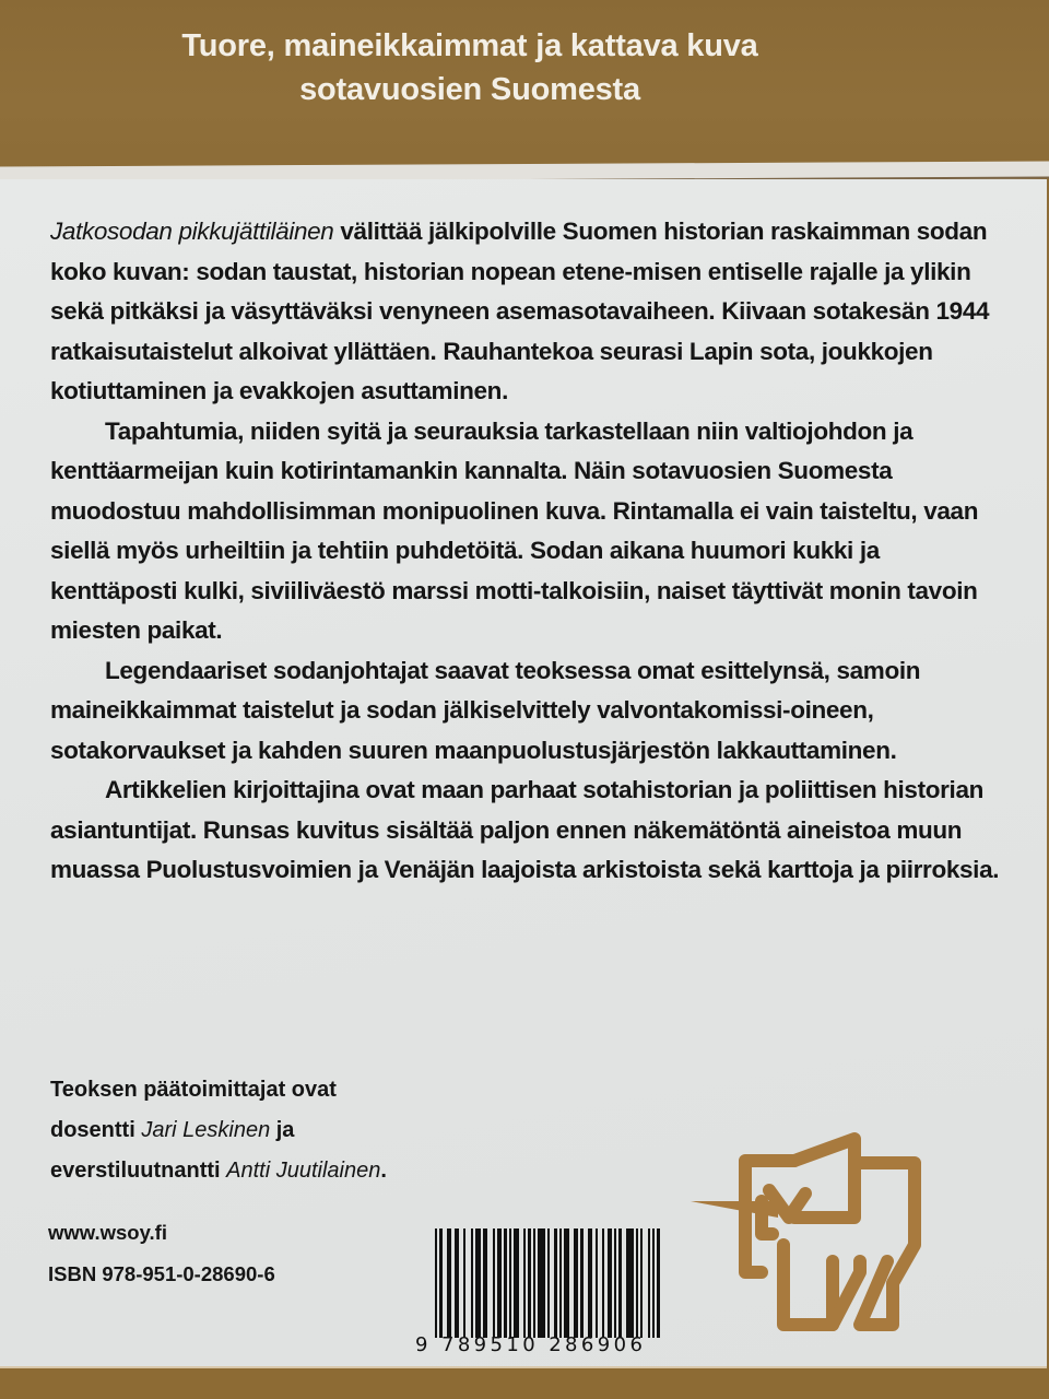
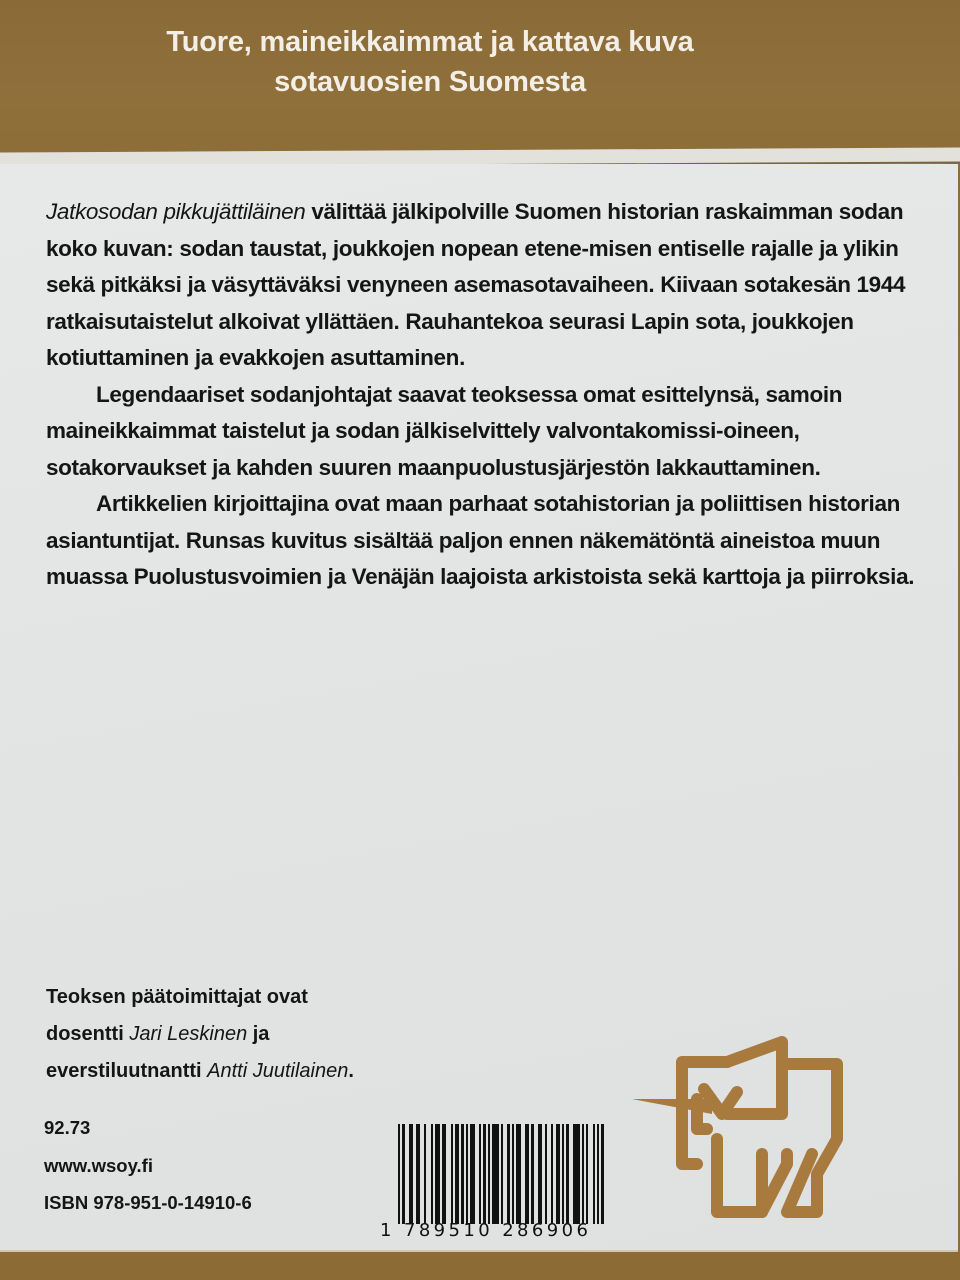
  Tuore, maineikkaimmat ja kattava kuva
  sotavuosien Suomesta
- Jatkosodan pikkujättiläinen välittää jälkipolville Suomen historian raskaimman sodan koko kuvan: sodan taustat, historian nopean etene-misen entiselle rajalle ja ylikin sekä pitkäksi ja väsyttäväksi venyneen asemasotavaiheen. Kiivaan sotakesän 1944 ratkaisutaistelut alkoivat yllättäen. Rauhantekoa seurasi Lapin sota, joukkojen kotiuttaminen ja evakkojen asuttaminen.
+ Jatkosodan pikkujättiläinen välittää jälkipolville Suomen historian raskaimman sodan koko kuvan: sodan taustat, joukkojen nopean etene-misen entiselle rajalle ja ylikin sekä pitkäksi ja väsyttäväksi venyneen asemasotavaiheen. Kiivaan sotakesän 1944 ratkaisutaistelut alkoivat yllättäen. Rauhantekoa seurasi Lapin sota, joukkojen kotiuttaminen ja evakkojen asuttaminen.
- Tapahtumia, niiden syitä ja seurauksia tarkastellaan niin valtiojohdon ja kenttäarmeijan kuin kotirintamankin kannalta. Näin sotavuosien Suomesta muodostuu mahdollisimman monipuolinen kuva. Rintamalla ei vain taisteltu, vaan siellä myös urheiltiin ja tehtiin puhdetöitä. Sodan aikana huumori kukki ja kenttäposti kulki, siviiliväestö marssi motti-talkoisiin, naiset täyttivät monin tavoin miesten paikat.
  Legendaariset sodanjohtajat saavat teoksessa omat esittelynsä, samoin maineikkaimmat taistelut ja sodan jälkiselvittely valvontakomissi-oineen, sotakorvaukset ja kahden suuren maanpuolustusjärjestön lakkauttaminen.
  Artikkelien kirjoittajina ovat maan parhaat sotahistorian ja poliittisen historian asiantuntijat. Runsas kuvitus sisältää paljon ennen näkemätöntä aineistoa muun muassa Puolustusvoimien ja Venäjän laajoista arkistoista sekä karttoja ja piirroksia.
  Teoksen päätoimittajat ovat
  dosentti Jari Leskinen ja
  everstiluutnantti Antti Juutilainen.
+ 92.73
  www.wsoy.fi
- ISBN 978-951-0-28690-6
+ ISBN 978-951-0-14910-6
- 9 789510 286906
+ 1 789510 286906
